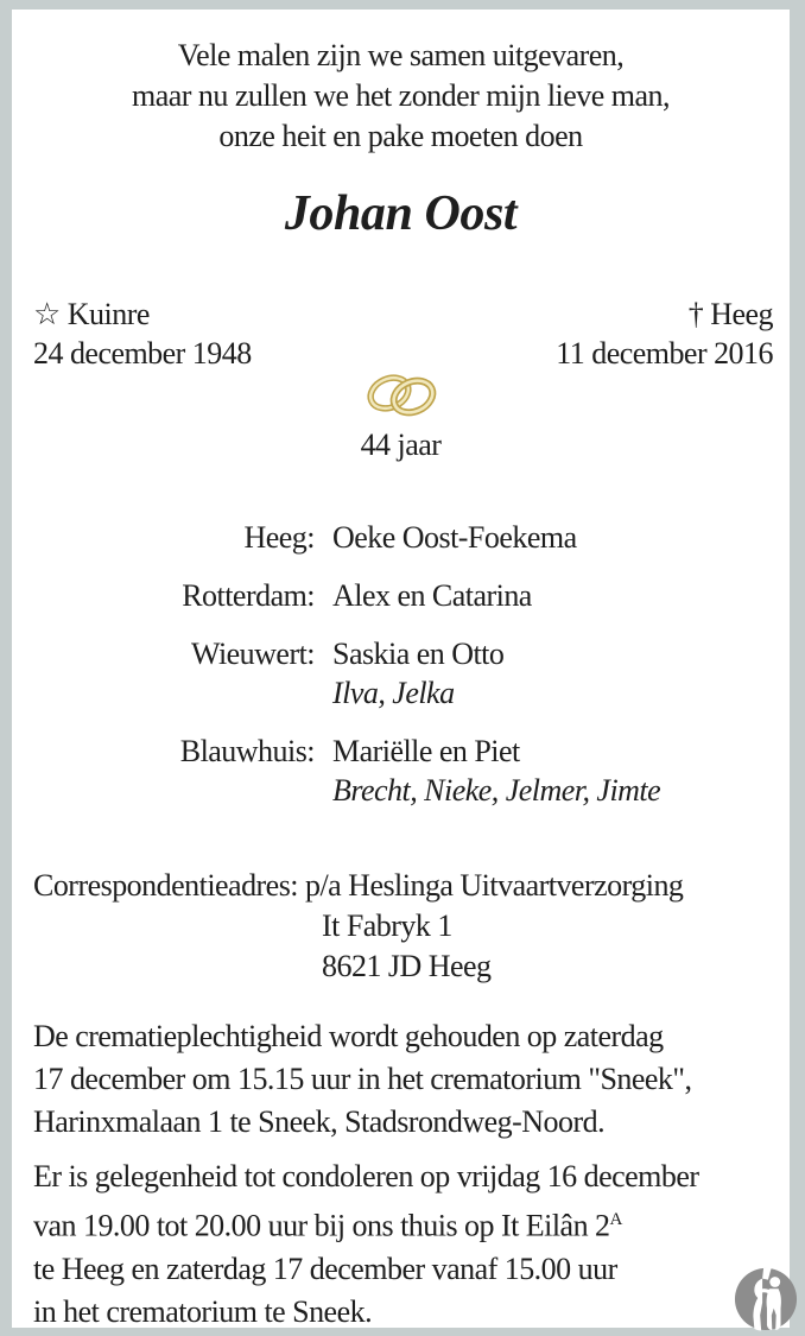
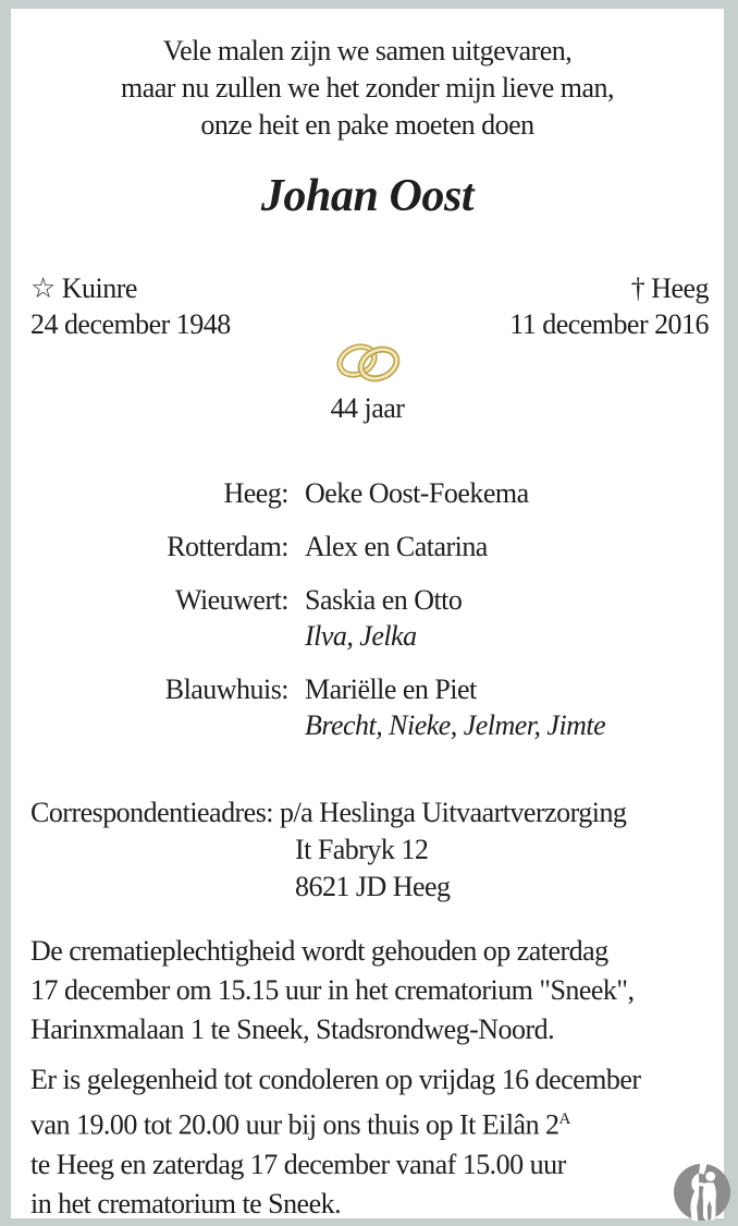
  Vele malen zijn we samen uitgevaren,
  maar nu zullen we het zonder mijn lieve man,
  onze heit en pake moeten doen
  Johan Oost
  ☆ Kuinre
  24 december 1948
  † Heeg
  11 december 2016
  44 jaar
  Heeg:
  Oeke Oost-Foekema
  Rotterdam:
  Alex en Catarina
  Wieuwert:
  Saskia en Otto
  Ilva, Jelka
  Blauwhuis:
  Mariëlle en Piet
  Brecht, Nieke, Jelmer, Jimte
  Correspondentieadres: p/a Heslinga Uitvaartverzorging
- It Fabryk 1
+ It Fabryk 12
  8621 JD Heeg
  De crematieplechtigheid wordt gehouden op zaterdag
  17 december om 15.15 uur in het crematorium "Sneek",
  Harinxmalaan 1 te Sneek, Stadsrondweg-Noord.
  Er is gelegenheid tot condoleren op vrijdag 16 december
  van 19.00 tot 20.00 uur bij ons thuis op It Eilân 2A
  te Heeg en zaterdag 17 december vanaf 15.00 uur
  in het crematorium te Sneek.
